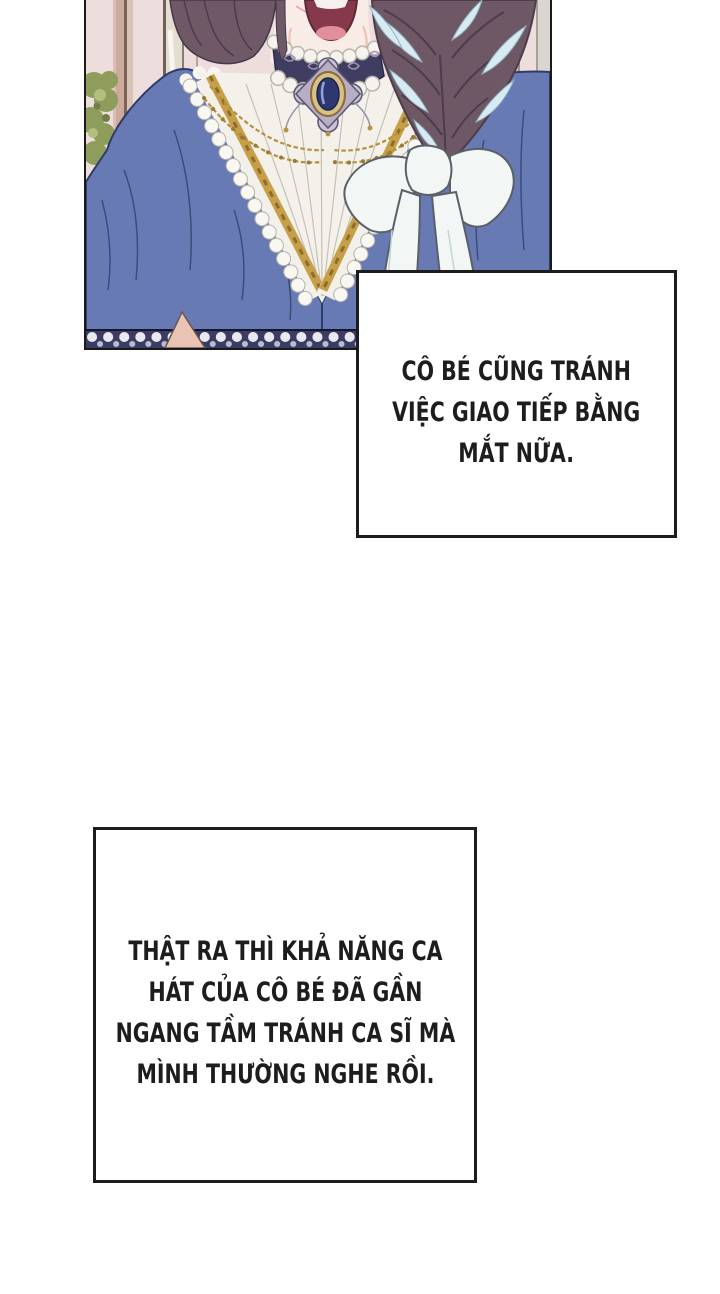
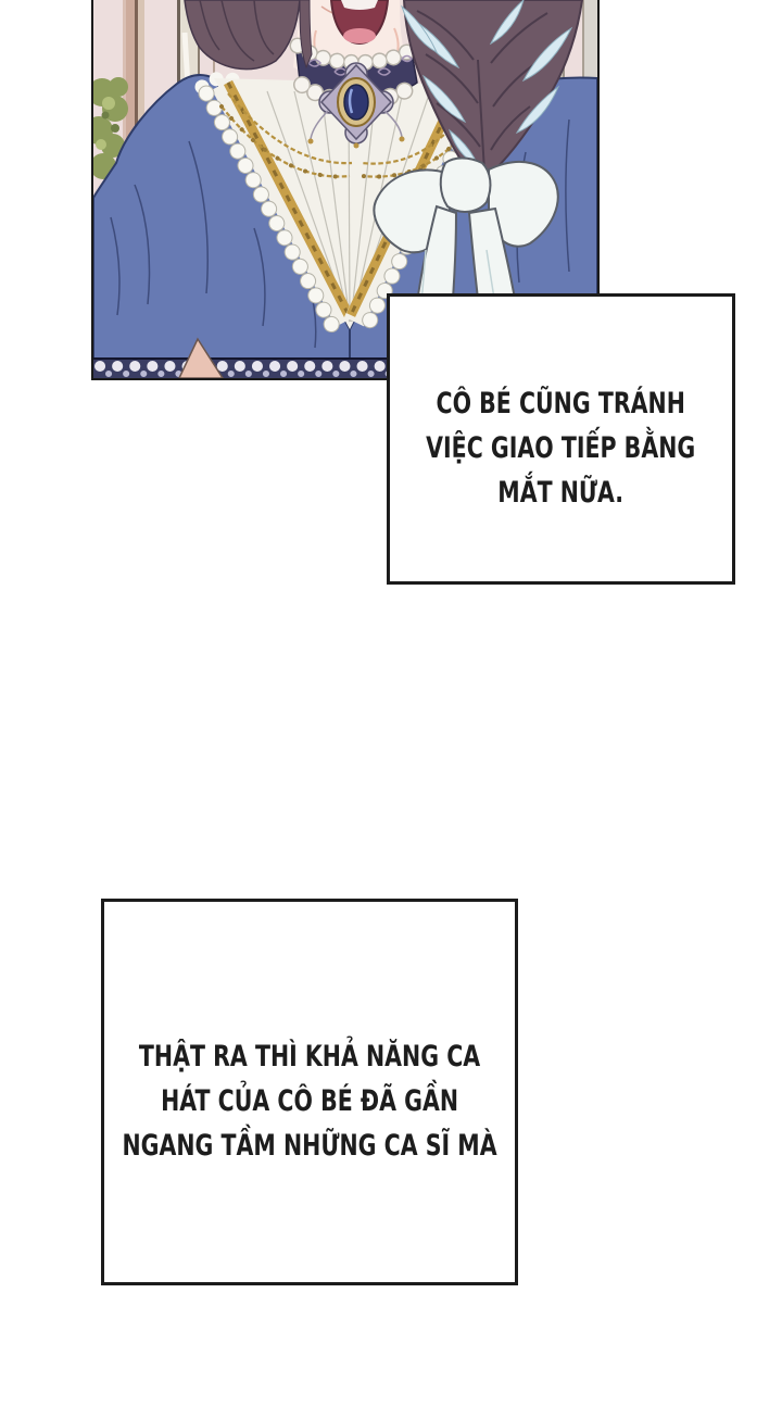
  CÔ BÉ CŨNG TRÁNH
  VIỆC GIAO TIẾP BẰNG
  MẮT NỮA.
  THẬT RA THÌ KHẢ NĂNG CA
  HÁT CỦA CÔ BÉ ĐÃ GẦN
- NGANG TẦM TRÁNH CA SĨ MÀ
+ NGANG TẦM NHỮNG CA SĨ MÀ
- MÌNH THƯỜNG NGHE RỒI.
